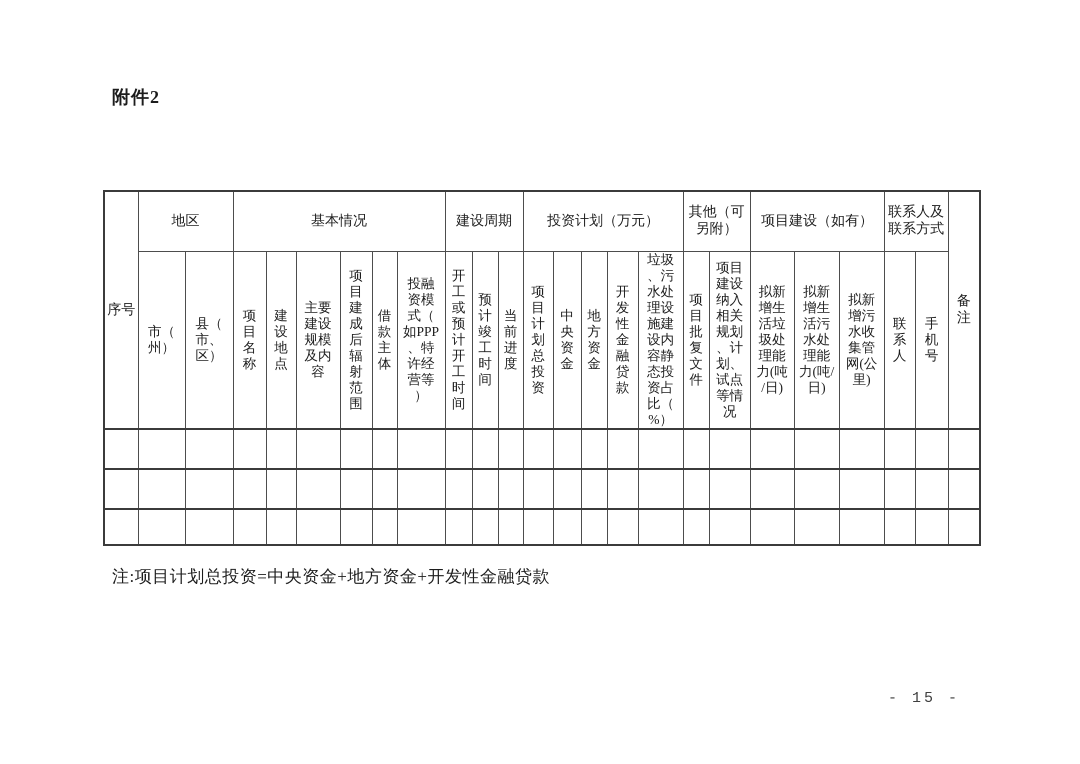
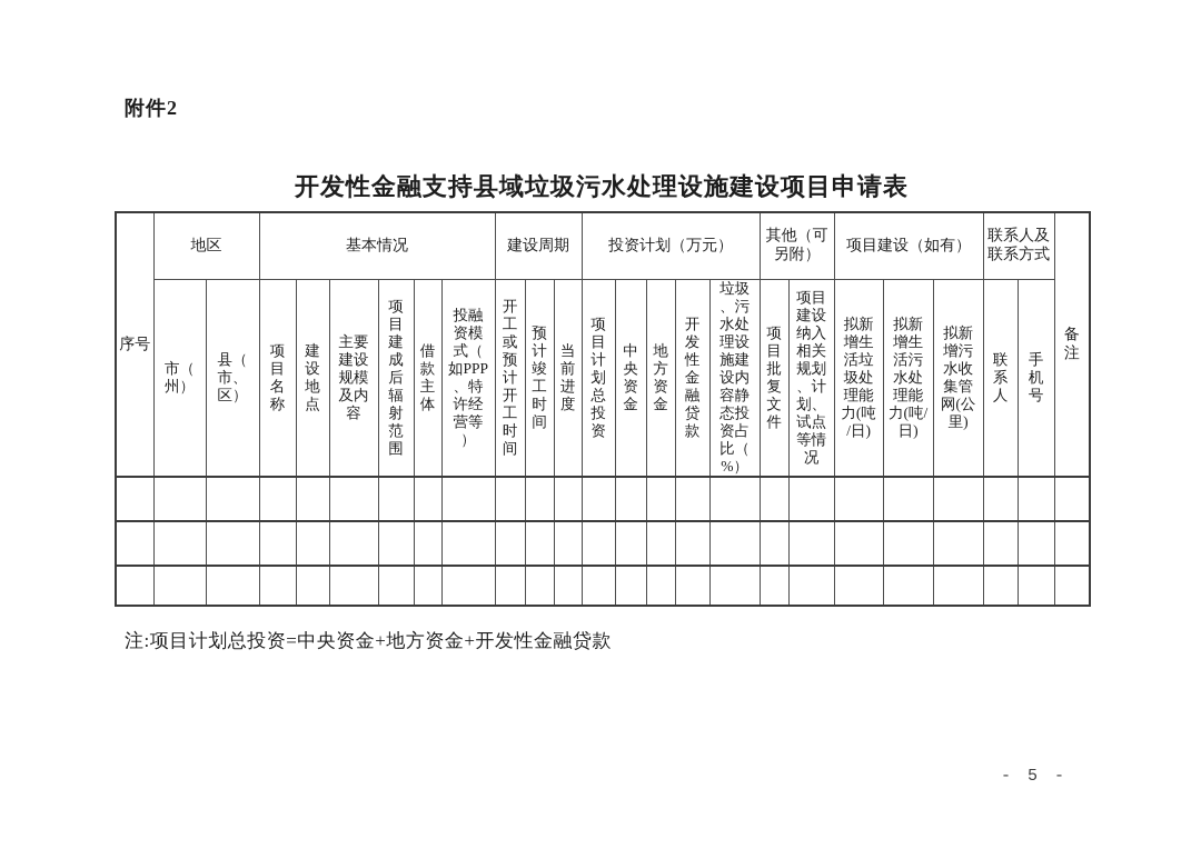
  附件2
+ 开发性金融支持县域垃圾污水处理设施建设项目申请表
  序号	地区	基本情况	建设周期	投资计划（万元）	其他（可另附）	项目建设（如有）	联系人及联系方式	备注
  市（州）	县（市、区）	项目名称	建设地点	主要建设规模及内容	项目建成后辐射范围	借款主体	投融资模式（如PPP、特许经营等）	开工或预计开工时间	预计竣工时间	当前进度	项目计划总投资	中央资金	地方资金	开发性金融贷款	垃圾、污水处理设施建设内容静态投资占比（%）	项目批复文件	项目建设纳入相关规划、计划、试点等情况	拟新增生活垃圾处理能力(吨/日)	拟新增生活污水处理能力(吨/日)	拟新增污水收集管网(公里)	联系人	手机号
  注:项目计划总投资=中央资金+地方资金+开发性金融贷款
- - 15 -
+ - 5 -
